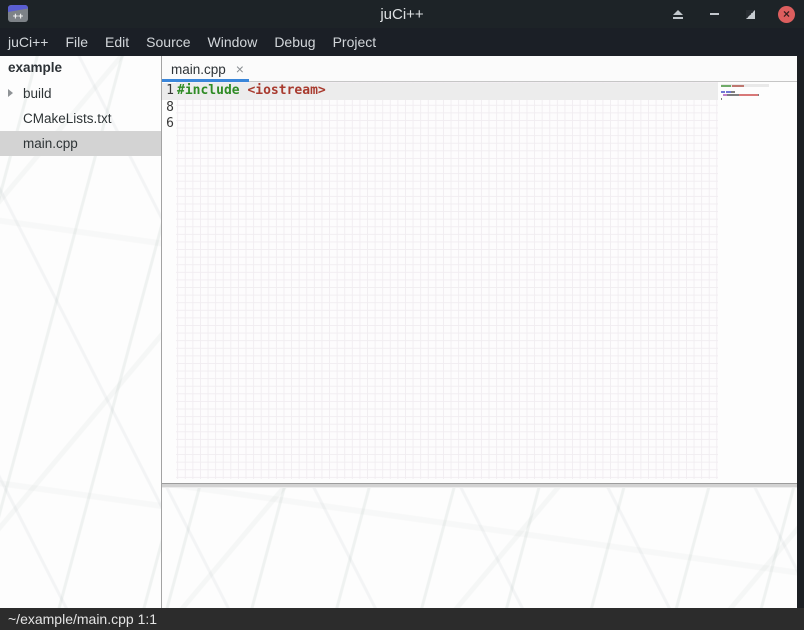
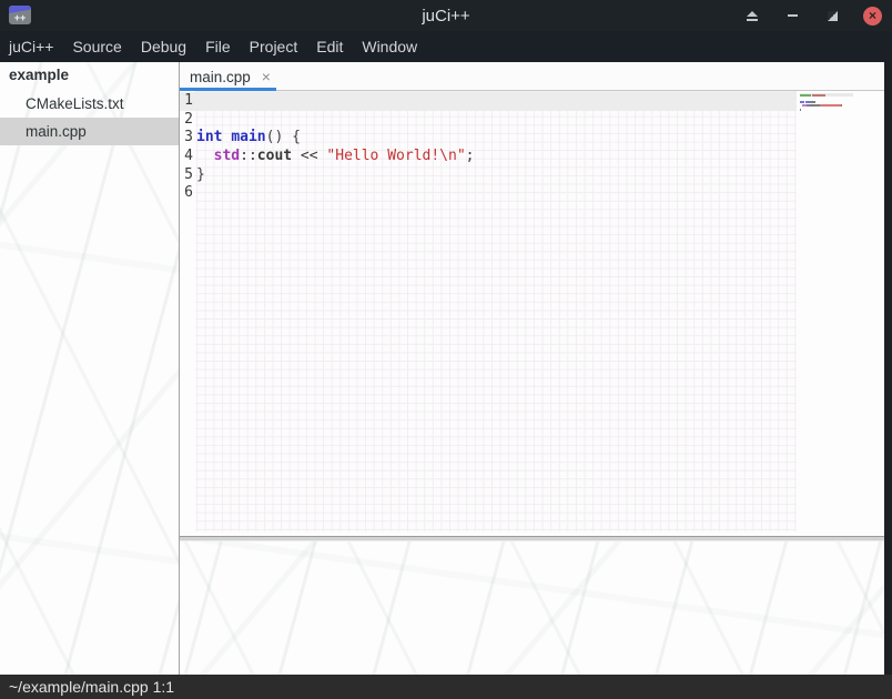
  ++
  juCi++
  ×
  juCi++
- File
+ Source
- Edit
+ Debug
- Source
+ File
- Window
+ Project
- Debug
+ Edit
- Project
+ Window
  example
- build
  CMakeLists.txt
  main.cpp
  main.cpp
  ×
  1
- #include <iostream>
- 8
+ 2
+ 3
+ int main() {
+ 4
+ std::cout << "Hello World!\n";
+ 5
+ }
  6
  ~/example/main.cpp 1:1
